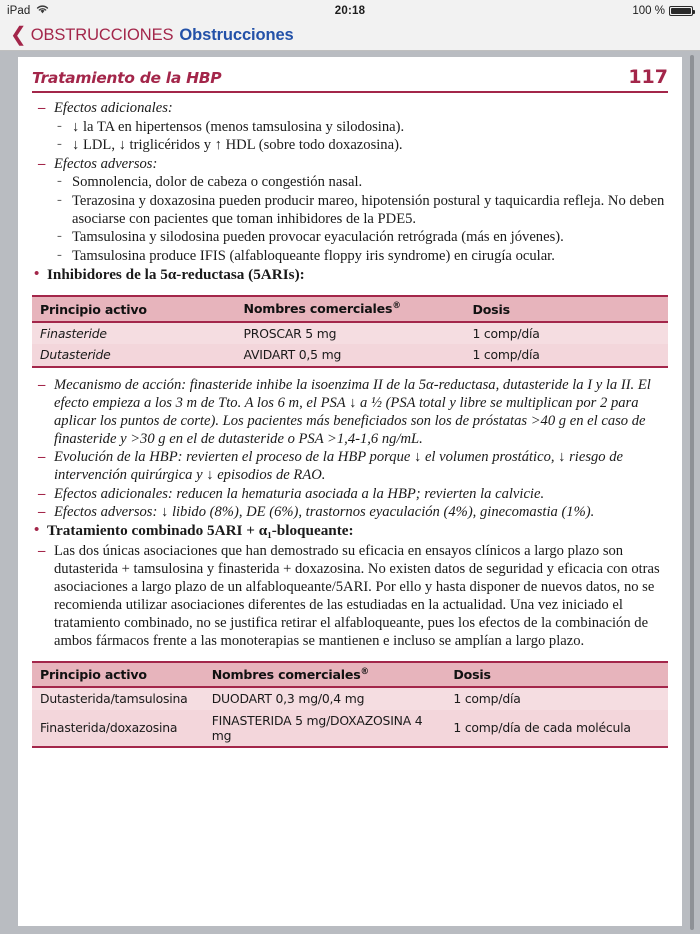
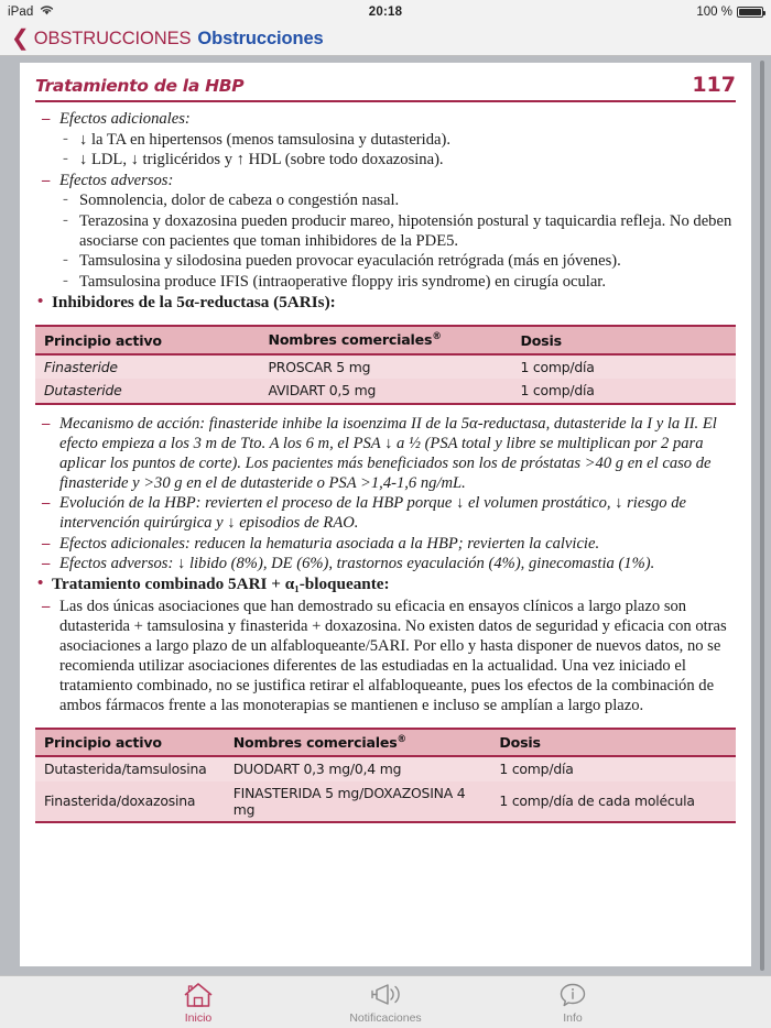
  iPad
  20:18
  100 %
  ❮
  OBSTRUCCIONES
  Obstrucciones
  Tratamiento de la HBP
  117
  Efectos adicionales:
- ↓ la TA en hipertensos (menos tamsulosina y silodosina).
+ ↓ la TA en hipertensos (menos tamsulosina y dutasterida).
  ↓ LDL, ↓ triglicéridos y ↑ HDL (sobre todo doxazosina).
  Efectos adversos:
  Somnolencia, dolor de cabeza o congestión nasal.
  Terazosina y doxazosina pueden producir mareo, hipotensión postural y taquicardia refleja. No deben asociarse con pacientes que toman inhibidores de la PDE5.
  Tamsulosina y silodosina pueden provocar eyaculación retrógrada (más en jóvenes).
- Tamsulosina produce IFIS (alfabloqueante floppy iris syndrome) en cirugía ocular.
+ Tamsulosina produce IFIS (intraoperative floppy iris syndrome) en cirugía ocular.
  Inhibidores de la 5α-reductasa (5ARIs):
  Principio activo	Nombres comerciales®	Dosis
  Finasteride	PROSCAR 5 mg	1 comp/día
  Dutasteride	AVIDART 0,5 mg	1 comp/día
  Mecanismo de acción: finasteride inhibe la isoenzima II de la 5α-reductasa, dutasteride la I y la II. El efecto empieza a los 3 m de Tto. A los 6 m, el PSA ↓ a ½ (PSA total y libre se multiplican por 2 para aplicar los puntos de corte). Los pacientes más beneficiados son los de próstatas >40 g en el caso de finasteride y >30 g en el de dutasteride o PSA >1,4-1,6 ng/mL.
  Evolución de la HBP: revierten el proceso de la HBP porque ↓ el volumen prostático, ↓ riesgo de intervención quirúrgica y ↓ episodios de RAO.
  Efectos adicionales: reducen la hematuria asociada a la HBP; revierten la calvicie.
  Efectos adversos: ↓ libido (8%), DE (6%), trastornos eyaculación (4%), ginecomastia (1%).
  Tratamiento combinado 5ARI + α₁-bloqueante:
  Las dos únicas asociaciones que han demostrado su eficacia en ensayos clínicos a largo plazo son dutasterida + tamsulosina y finasterida + doxazosina. No existen datos de seguridad y eficacia con otras asociaciones a largo plazo de un alfabloqueante/5ARI. Por ello y hasta disponer de nuevos datos, no se recomienda utilizar asociaciones diferentes de las estudiadas en la actualidad. Una vez iniciado el tratamiento combinado, no se justifica retirar el alfabloqueante, pues los efectos de la combinación de ambos fármacos frente a las monoterapias se mantienen e incluso se amplían a largo plazo.
  Principio activo	Nombres comerciales®	Dosis
  Dutasterida/tamsulosina	DUODART 0,3 mg/0,4 mg	1 comp/día
  Finasterida/doxazosina	FINASTERIDA 5 mg/DOXAZOSINA 4 mg	1 comp/día de cada molécula
+ Inicio
+ Notificaciones
+ Info
